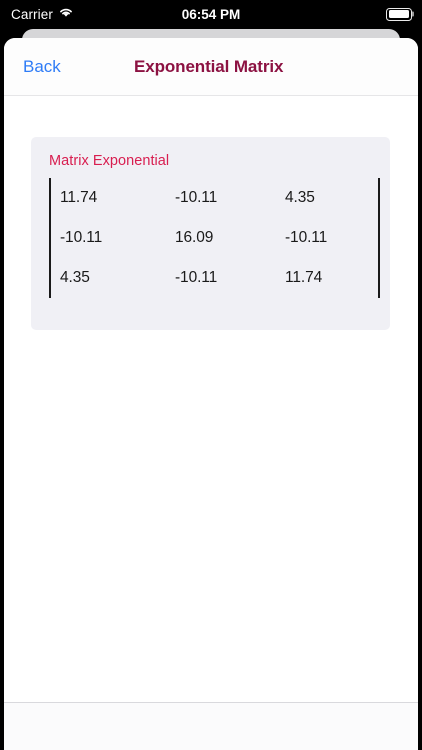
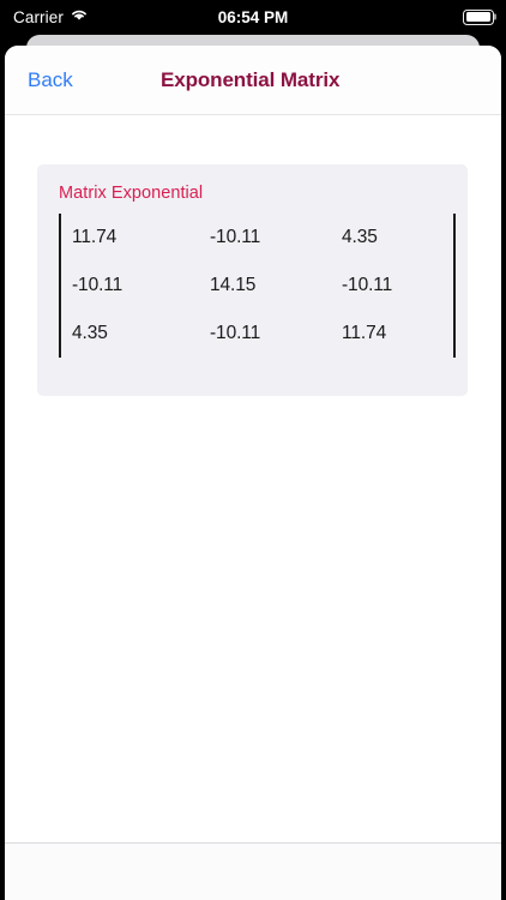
  Carrier
  06:54 PM
  Back
  Exponential Matrix
  Matrix Exponential
  11.74
  -10.11
  4.35
  -10.11
- 16.09
+ 14.15
  -10.11
  4.35
  -10.11
  11.74
